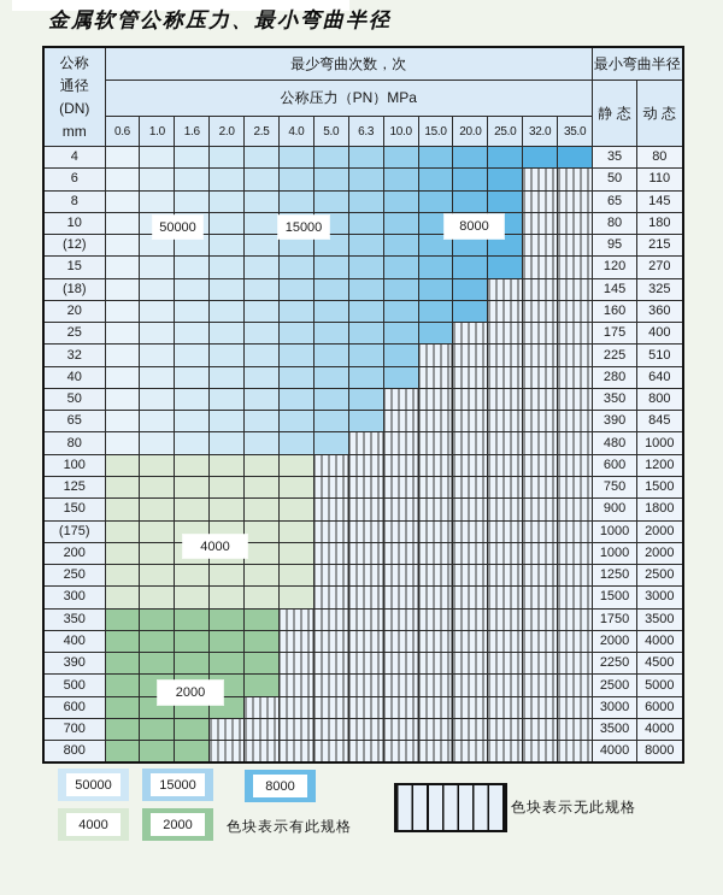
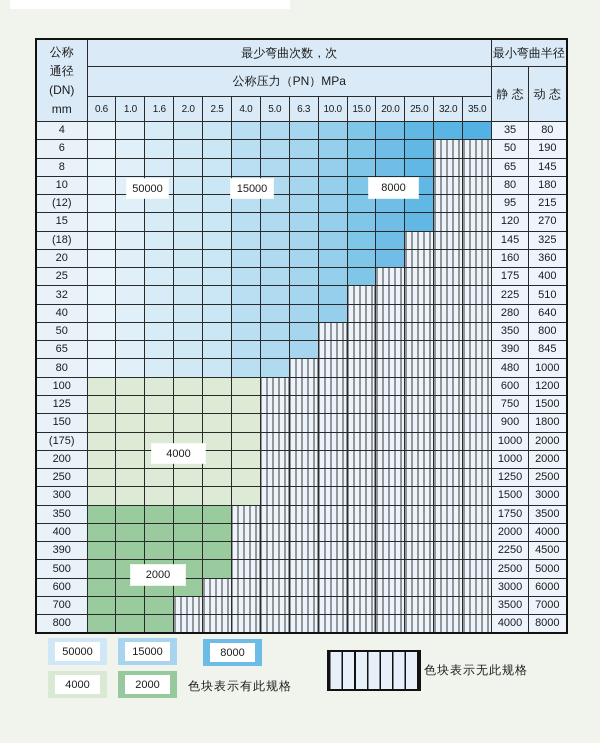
- 金属软管公称压力、最小弯曲半径
  公称 通径 (DN) mm	最少弯曲次数，次	最小弯曲半径
  公称压力（PN）MPa	静 态	动 态
  0.6	1.0	1.6	2.0	2.5	4.0	5.0	6.3	10.0	15.0	20.0	25.0	32.0	35.0
  4															35	80
- 6															50	110
+ 6															50	190
  8															65	145
  10															80	180
  (12)															95	215
  15															120	270
  (18)															145	325
  20															160	360
  25															175	400
  32															225	510
  40															280	640
  50															350	800
  65															390	845
  80															480	1000
  100															600	1200
  125															750	1500
  150															900	1800
  (175)															1000	2000
  200															1000	2000
  250															1250	2500
  300															1500	3000
  350															1750	3500
  400															2000	4000
  390															2250	4500
  500															2500	5000
  600															3000	6000
- 700															3500	4000
+ 700															3500	7000
  800															4000	8000
  50000
  15000
  8000
  4000
  2000
  50000
  15000
  8000
  4000
  2000
  色块表示有此规格
  色块表示无此规格
